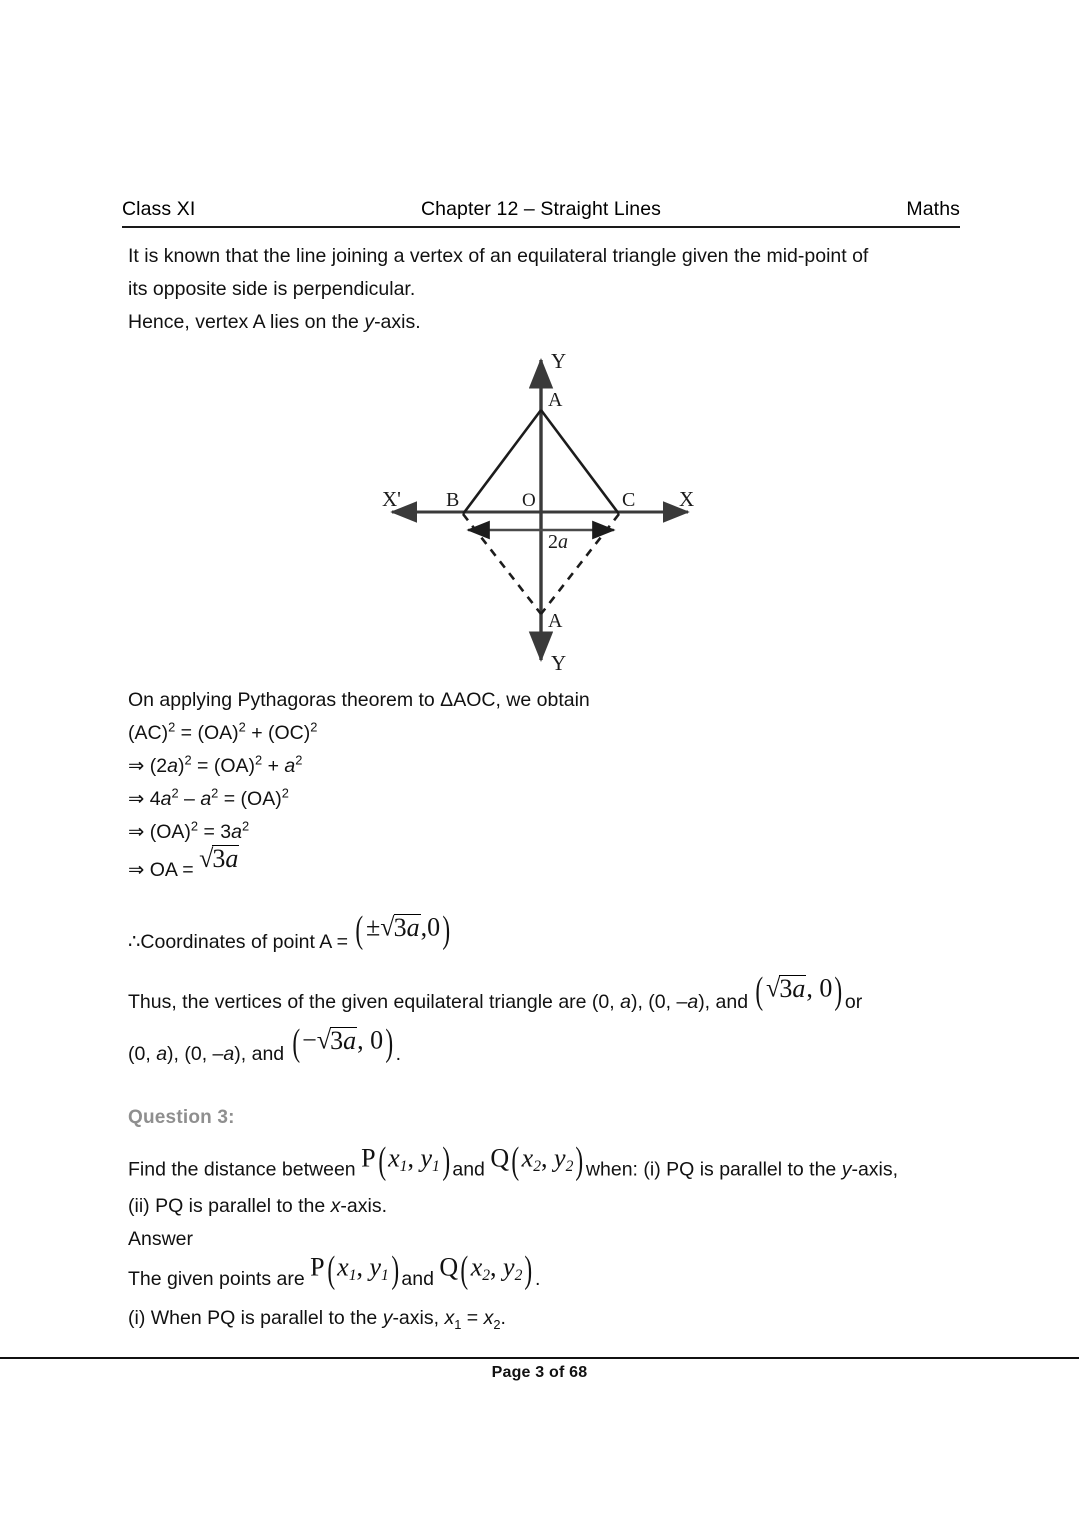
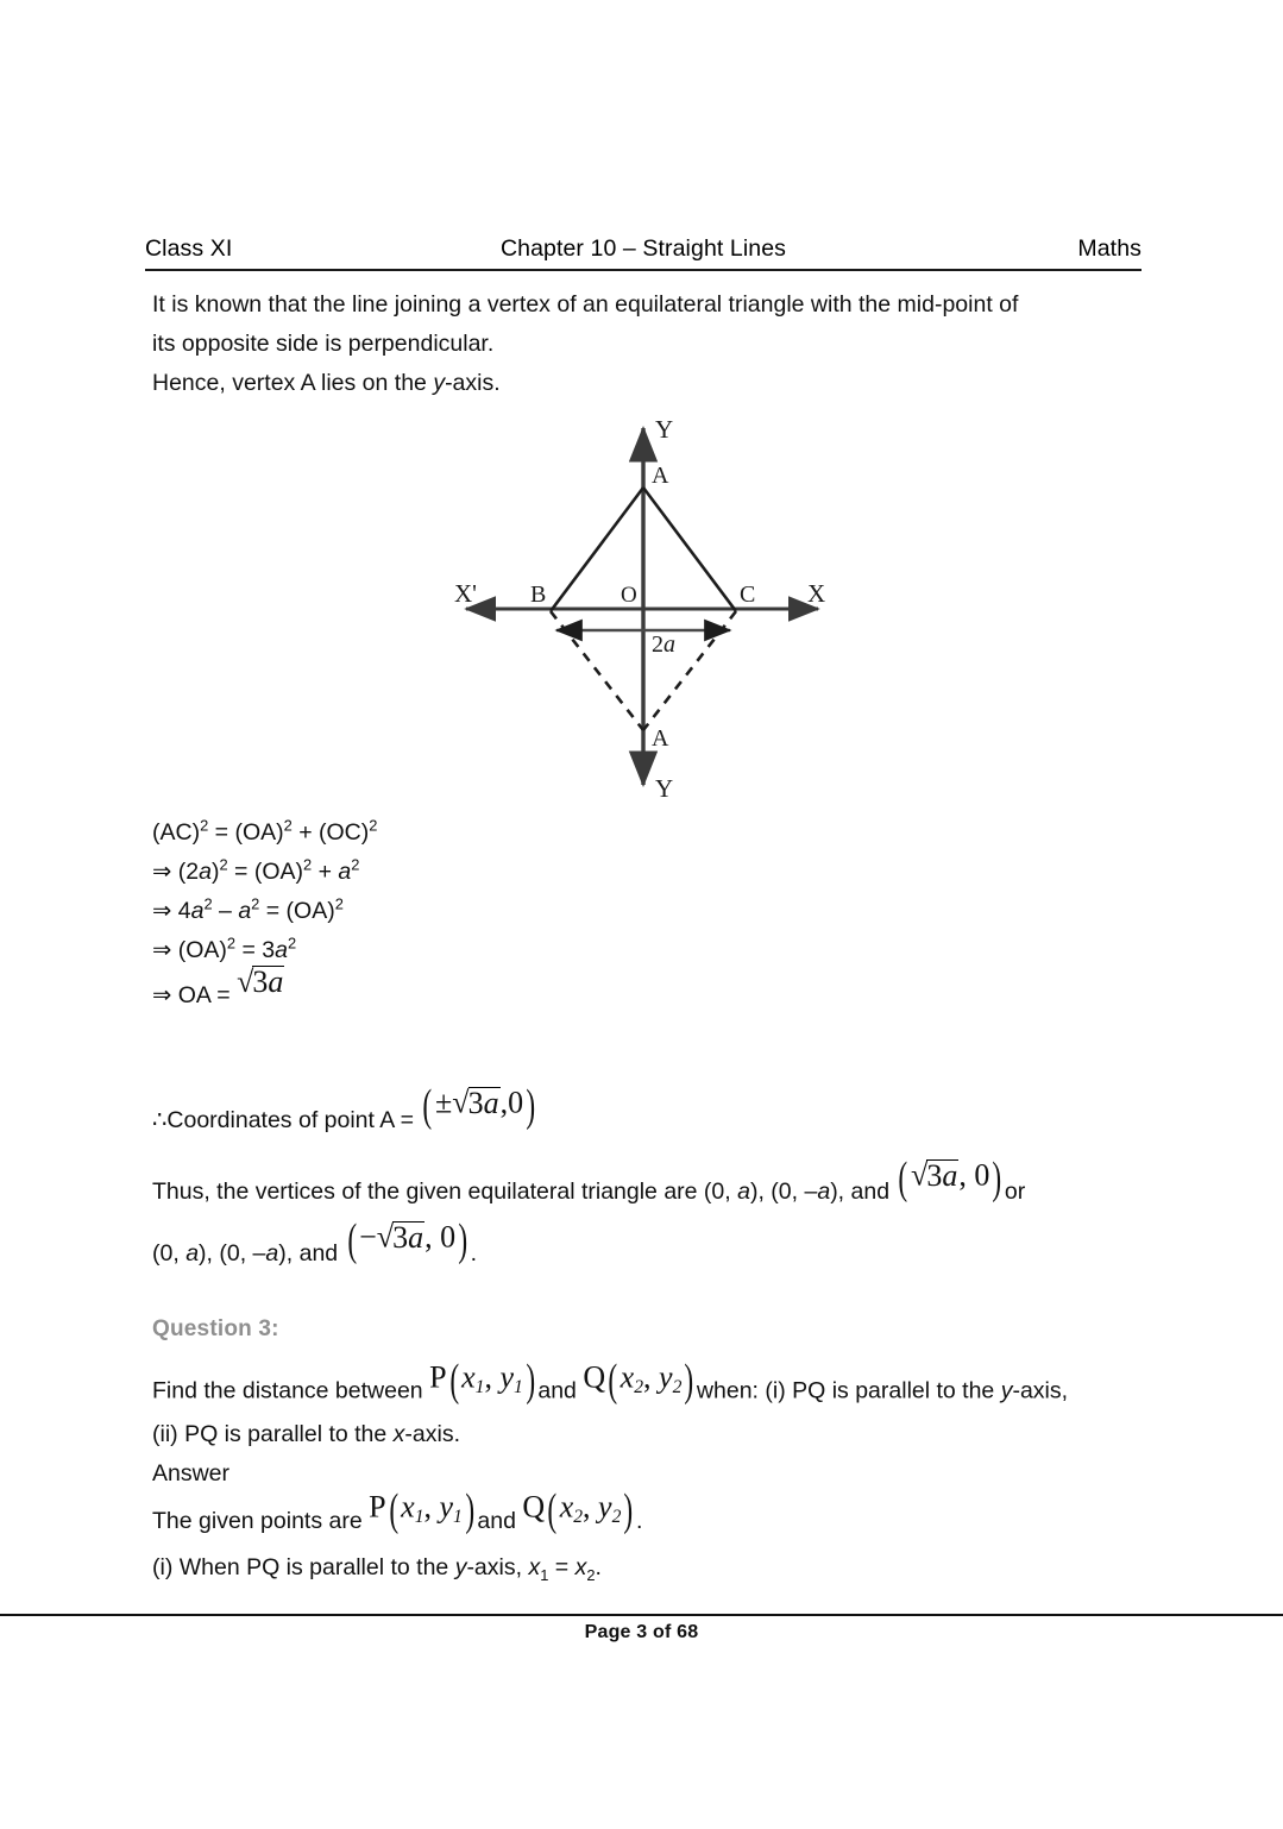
  Class XI
- Chapter 12 – Straight Lines
+ Chapter 10 – Straight Lines
  Maths
- It is known that the line joining a vertex of an equilateral triangle given the mid-point of
+ It is known that the line joining a vertex of an equilateral triangle with the mid-point of
  its opposite side is perpendicular.
  Hence, vertex A lies on the y-axis.
  Y
  Y
  X
  X'
  A
  A
  B
  C
  O
  2a
- On applying Pythagoras theorem to ΔAOC, we obtain
  (AC)2 = (OA)2 + (OC)2
  ⇒ (2a)2 = (OA)2 + a2
  ⇒ 4a2 – a2 = (OA)2
  ⇒ (OA)2 = 3a2
  ⇒ OA = √3a
  ∴Coordinates of point A = (±√3a,0)
  Thus, the vertices of the given equilateral triangle are (0, a), (0, –a), and (√3a, 0)or
  (0, a), (0, –a), and (−√3a, 0).
  Question 3:
  Find the distance between P(x1, y1 )and Q(x2, y2 )when: (i) PQ is parallel to the y-axis,
  (ii) PQ is parallel to the x-axis.
  Answer
  The given points are P(x1, y1 )and Q(x2, y2 ).
  (i) When PQ is parallel to the y-axis, x1 = x2.
  Page 3 of 68
